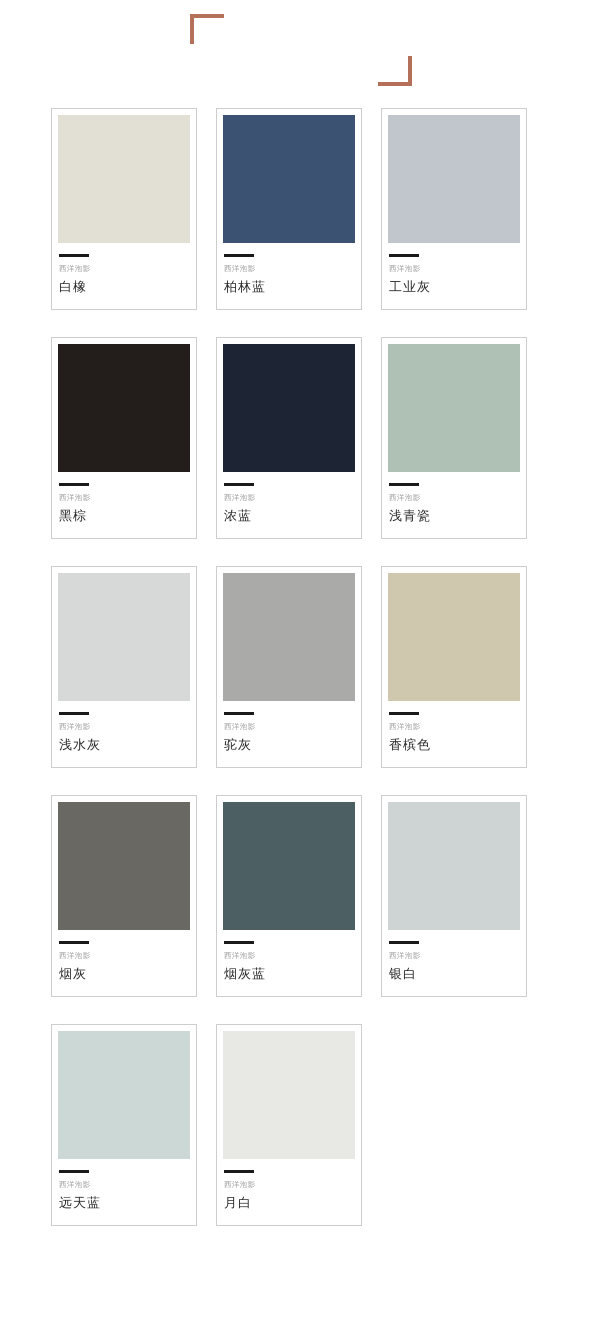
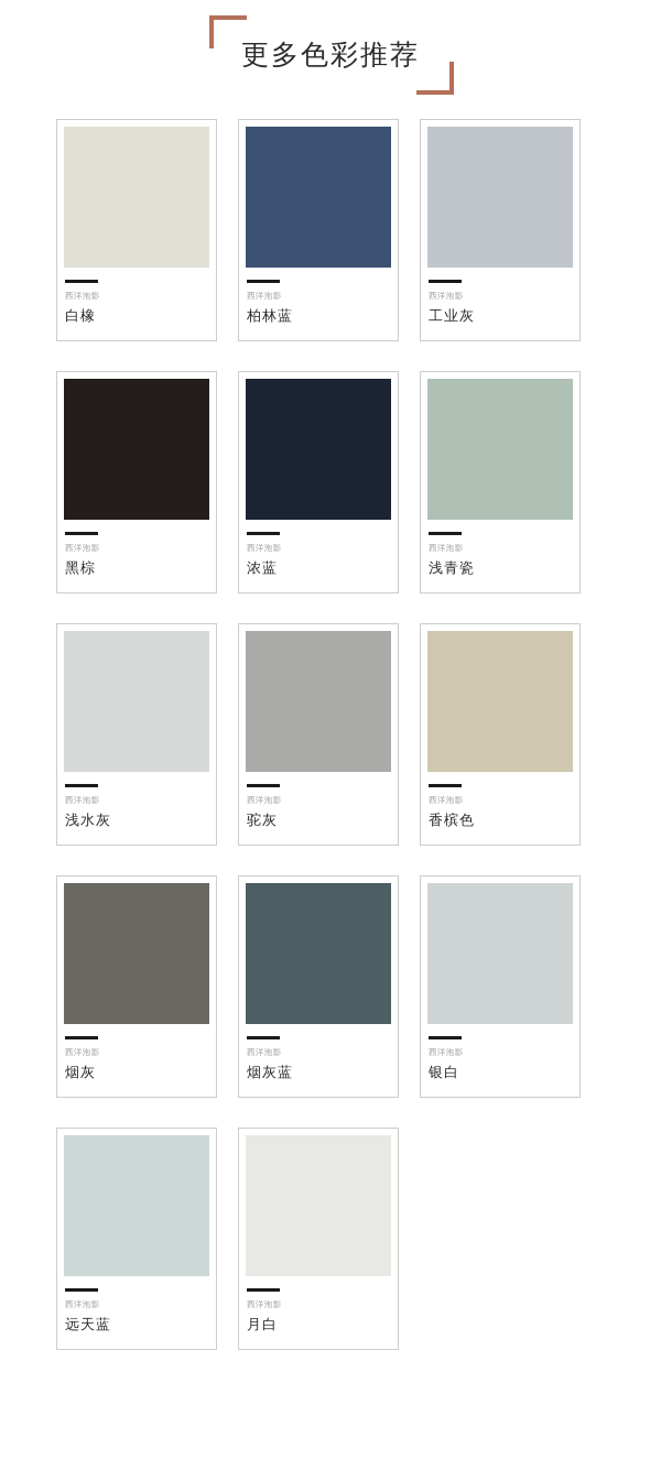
+ 更多色彩推荐
  西洋泡影
  白橡
  西洋泡影
  柏林蓝
  西洋泡影
  工业灰
  西洋泡影
  黑棕
  西洋泡影
  浓蓝
  西洋泡影
  浅青瓷
  西洋泡影
  浅水灰
  西洋泡影
  驼灰
  西洋泡影
  香槟色
  西洋泡影
  烟灰
  西洋泡影
  烟灰蓝
  西洋泡影
  银白
  西洋泡影
  远天蓝
  西洋泡影
  月白
